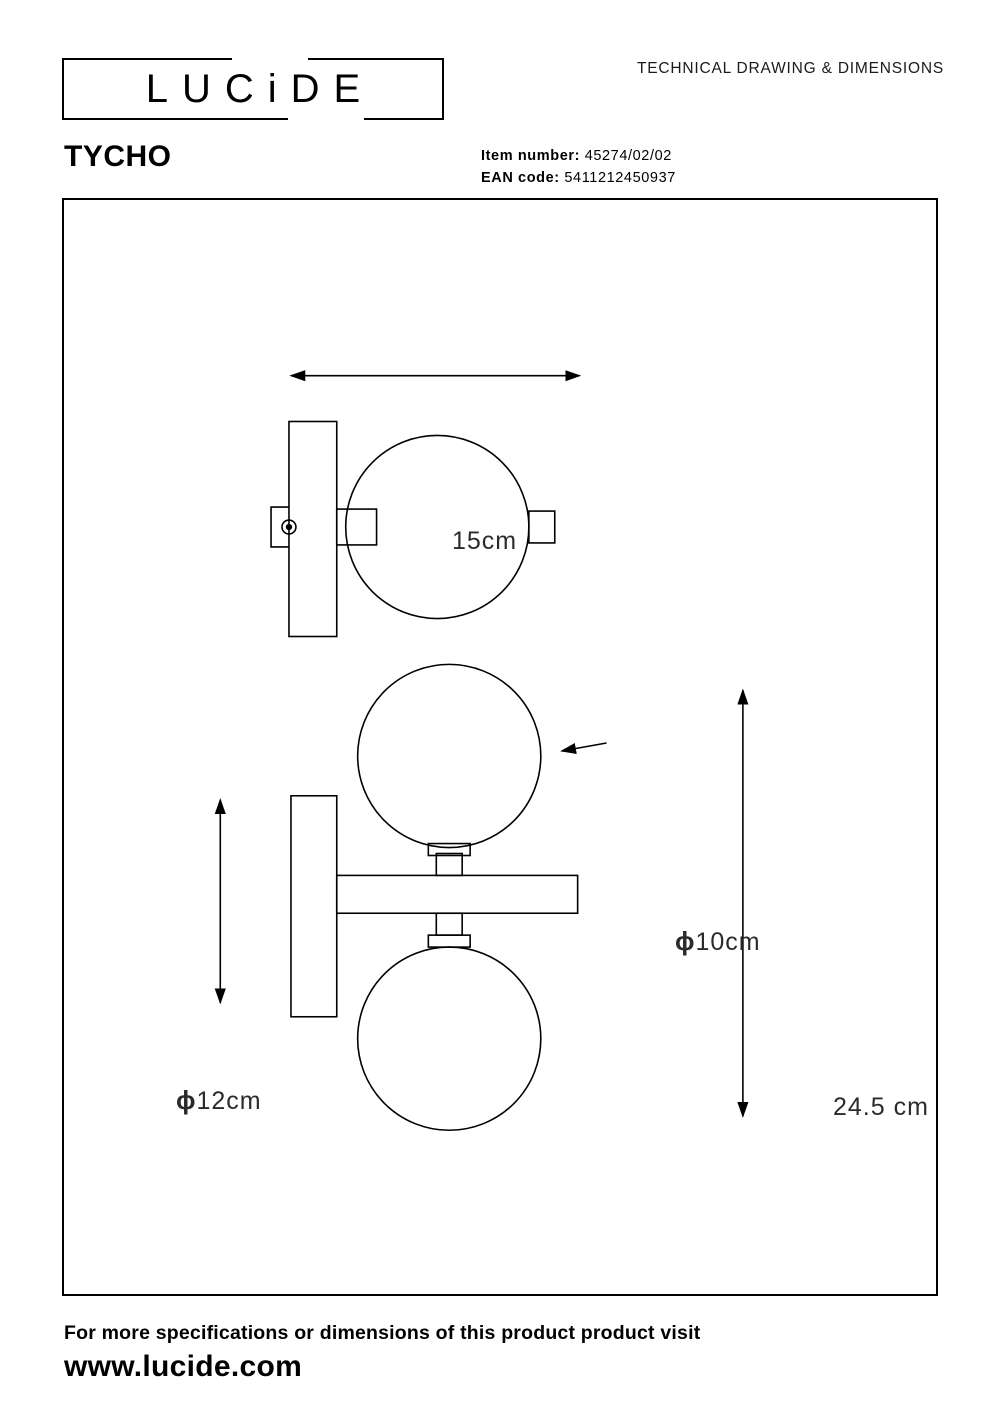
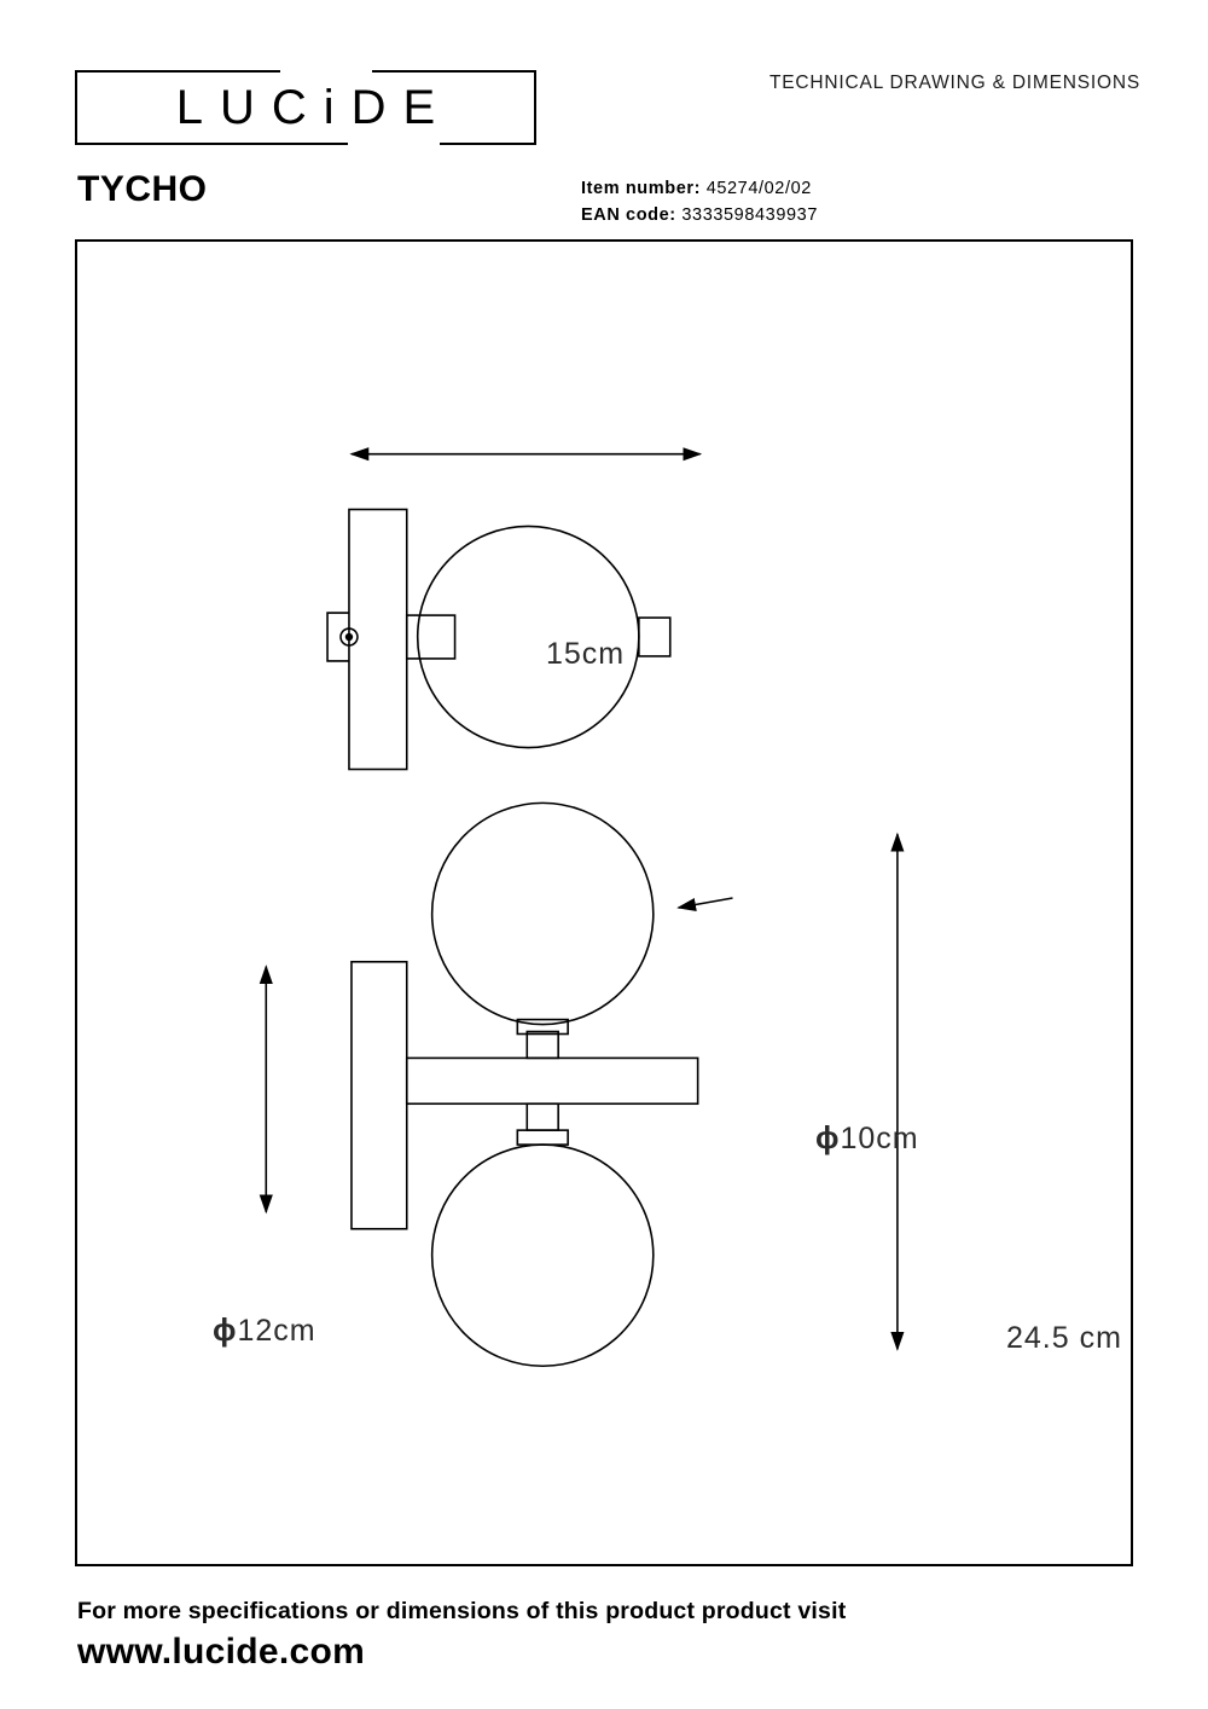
  LUCiDE
  TECHNICAL DRAWING & DIMENSIONS
  TYCHO
  Item number: 45274/02/02
- EAN code: 5411212450937
+ EAN code: 3333598439937
  15cm
  ϕ10cm
  ϕ12cm
  24.5 cm
  For more specifications or dimensions of this product product visit
  www.lucide.com
